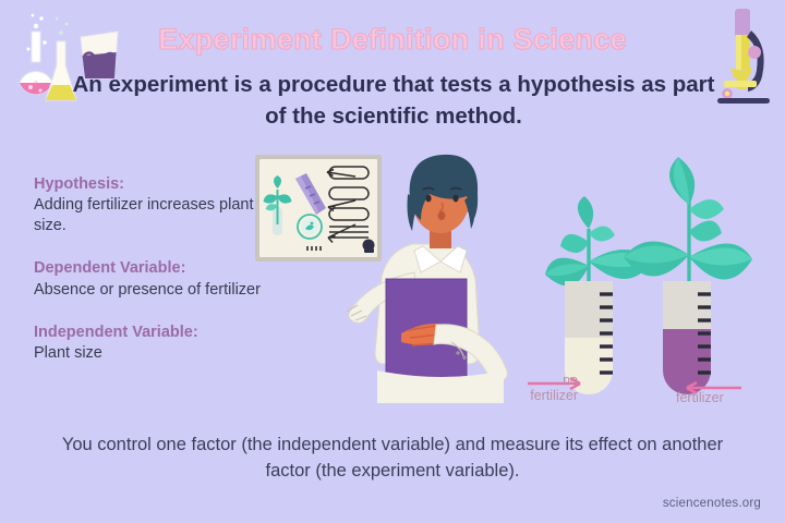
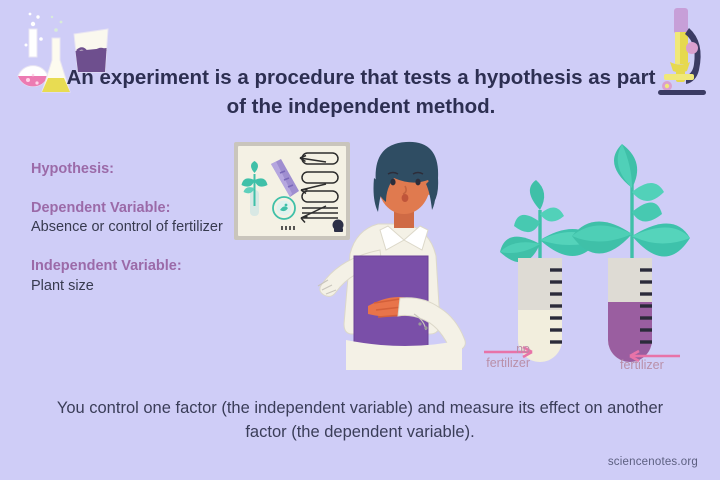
- Experiment Definition in Science
- An experiment is a procedure that tests a hypothesis as part of the scientific method.
+ An experiment is a procedure that tests a hypothesis as part of the independent method.
  Hypothesis:
- Adding fertilizer increases plant size.
  Dependent Variable:
- Absence or presence of fertilizer
+ Absence or control of fertilizer
  Independent Variable:
  Plant size
  no fertilizer
  fertilizer
- You control one factor (the independent variable) and measure its effect on another factor (the experiment variable).
+ You control one factor (the independent variable) and measure its effect on another factor (the dependent variable).
  sciencenotes.org
